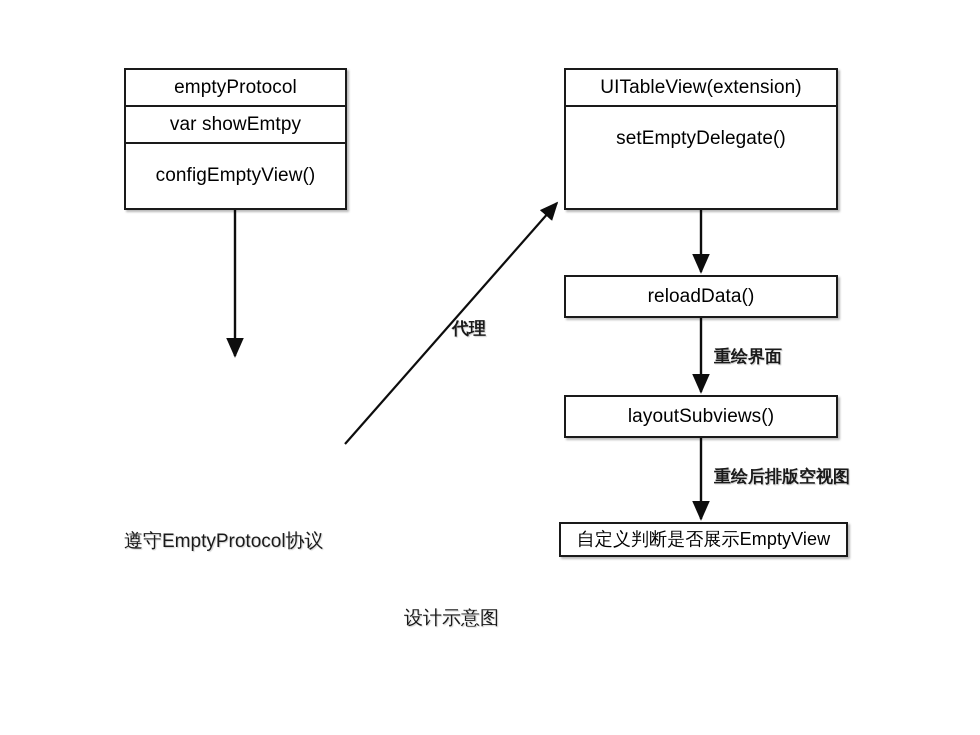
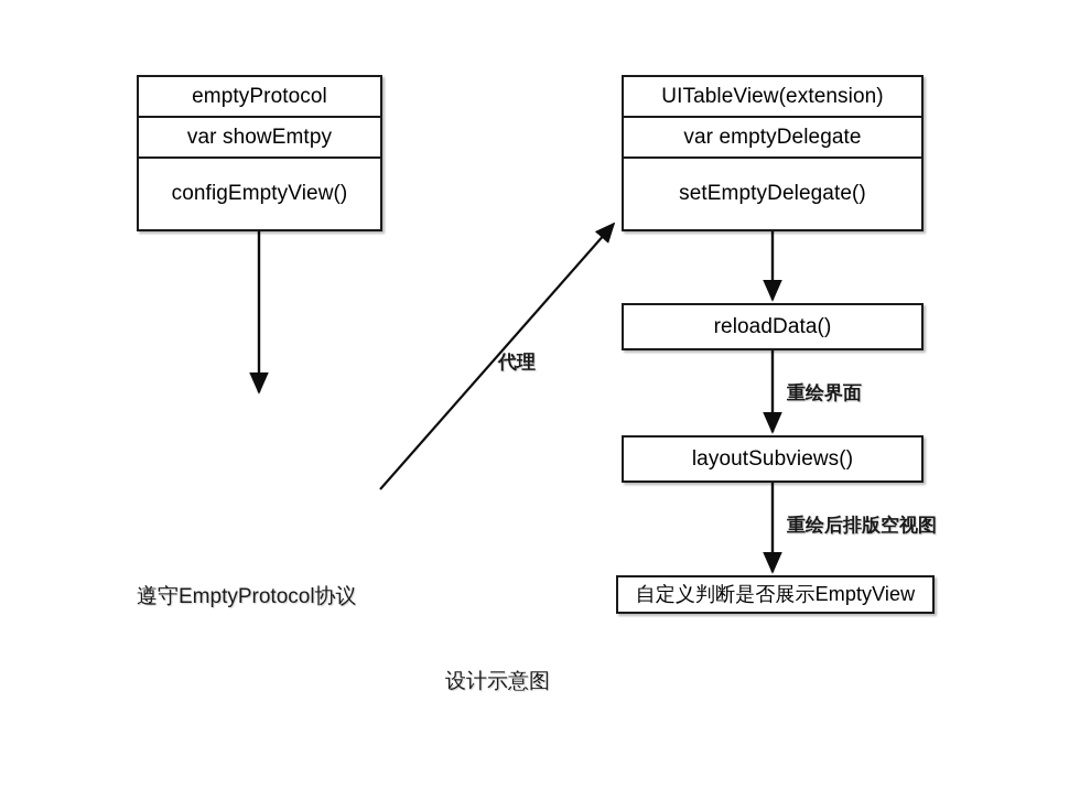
  emptyProtocol
  var showEmtpy
  configEmptyView()
  遵守EmptyProtocol协议
  UITableView(extension)
+ var emptyDelegate
  setEmptyDelegate()
  reloadData()
  layoutSubviews()
  自定义判断是否展示EmptyView
  代理
  重绘界面
  重绘后排版空视图
  设计示意图
